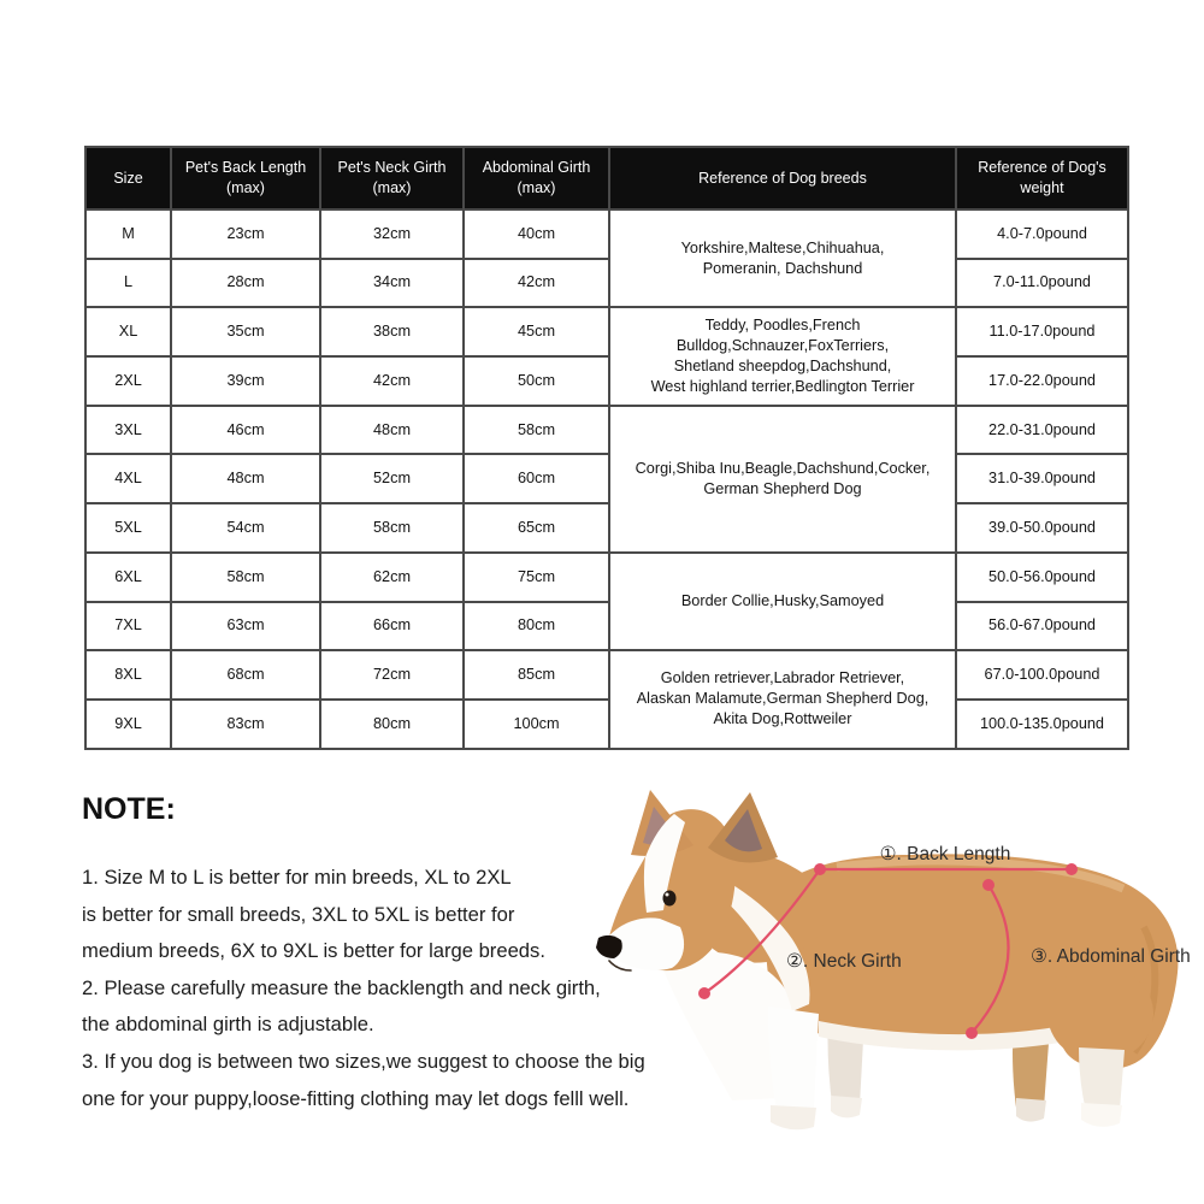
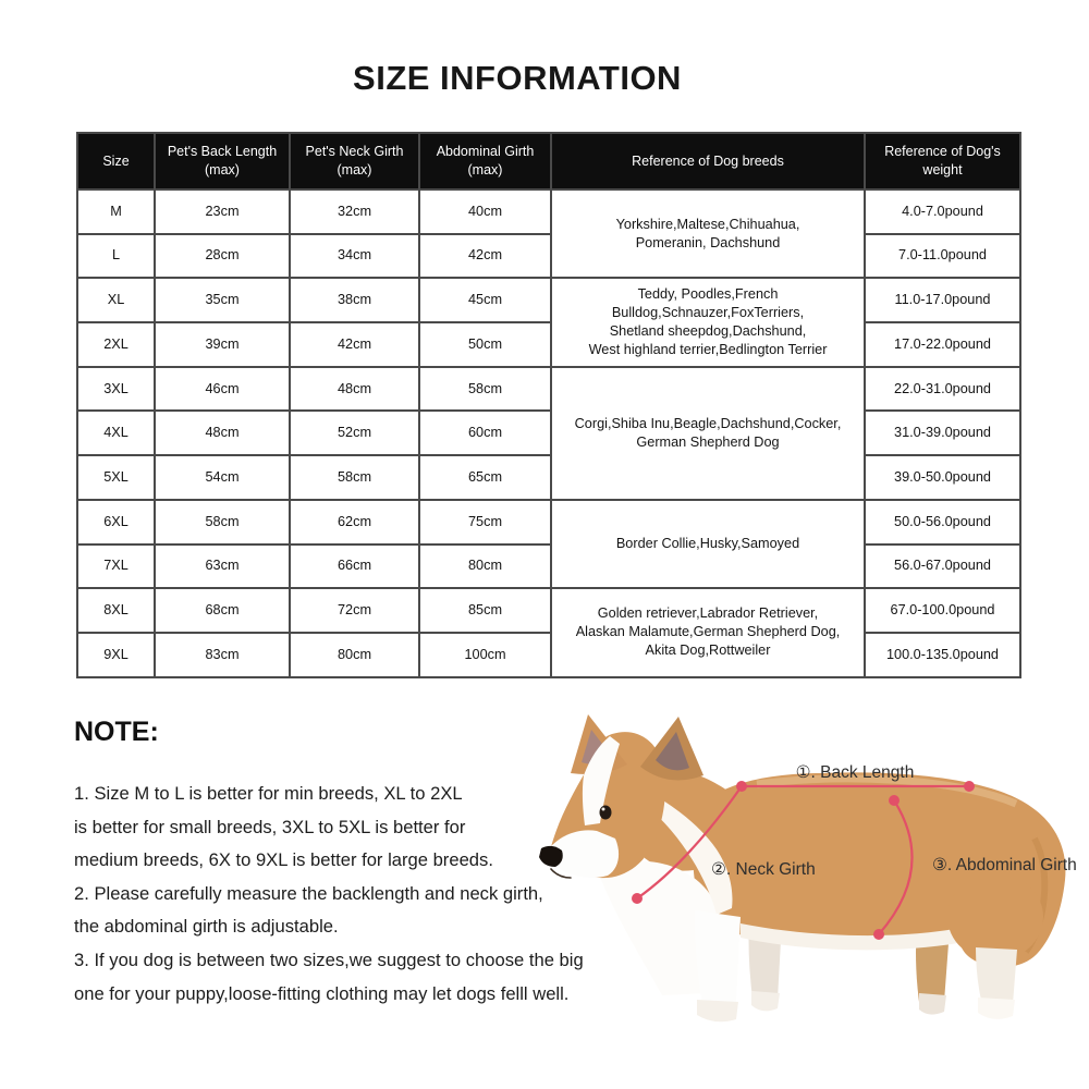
+ SIZE INFORMATION
  Size	Pet's Back Length (max)	Pet's Neck Girth (max)	Abdominal Girth (max)	Reference of Dog breeds	Reference of Dog's weight
  M	23cm	32cm	40cm	Yorkshire,Maltese,Chihuahua, Pomeranin, Dachshund	4.0-7.0pound
  L	28cm	34cm	42cm	7.0-11.0pound
  XL	35cm	38cm	45cm	Teddy, Poodles,French Bulldog,Schnauzer,FoxTerriers, Shetland sheepdog,Dachshund, West highland terrier,Bedlington Terrier	11.0-17.0pound
  2XL	39cm	42cm	50cm	17.0-22.0pound
  3XL	46cm	48cm	58cm	Corgi,Shiba Inu,Beagle,Dachshund,Cocker, German Shepherd Dog	22.0-31.0pound
  4XL	48cm	52cm	60cm	31.0-39.0pound
  5XL	54cm	58cm	65cm	39.0-50.0pound
  6XL	58cm	62cm	75cm	Border Collie,Husky,Samoyed	50.0-56.0pound
  7XL	63cm	66cm	80cm	56.0-67.0pound
  8XL	68cm	72cm	85cm	Golden retriever,Labrador Retriever, Alaskan Malamute,German Shepherd Dog, Akita Dog,Rottweiler	67.0-100.0pound
  9XL	83cm	80cm	100cm	100.0-135.0pound
  NOTE:
  1. Size M to L is better for min breeds, XL to 2XL
  is better for small breeds, 3XL to 5XL is better for
  medium breeds, 6X to 9XL is better for large breeds.
  2. Please carefully measure the backlength and neck girth,
  the abdominal girth is adjustable.
  3. If you dog is between two sizes,we suggest to choose the big
  one for your puppy,loose-fitting clothing may let dogs felll well.
  ①. Back Length
  ②. Neck Girth
  ③. Abdominal Girth
